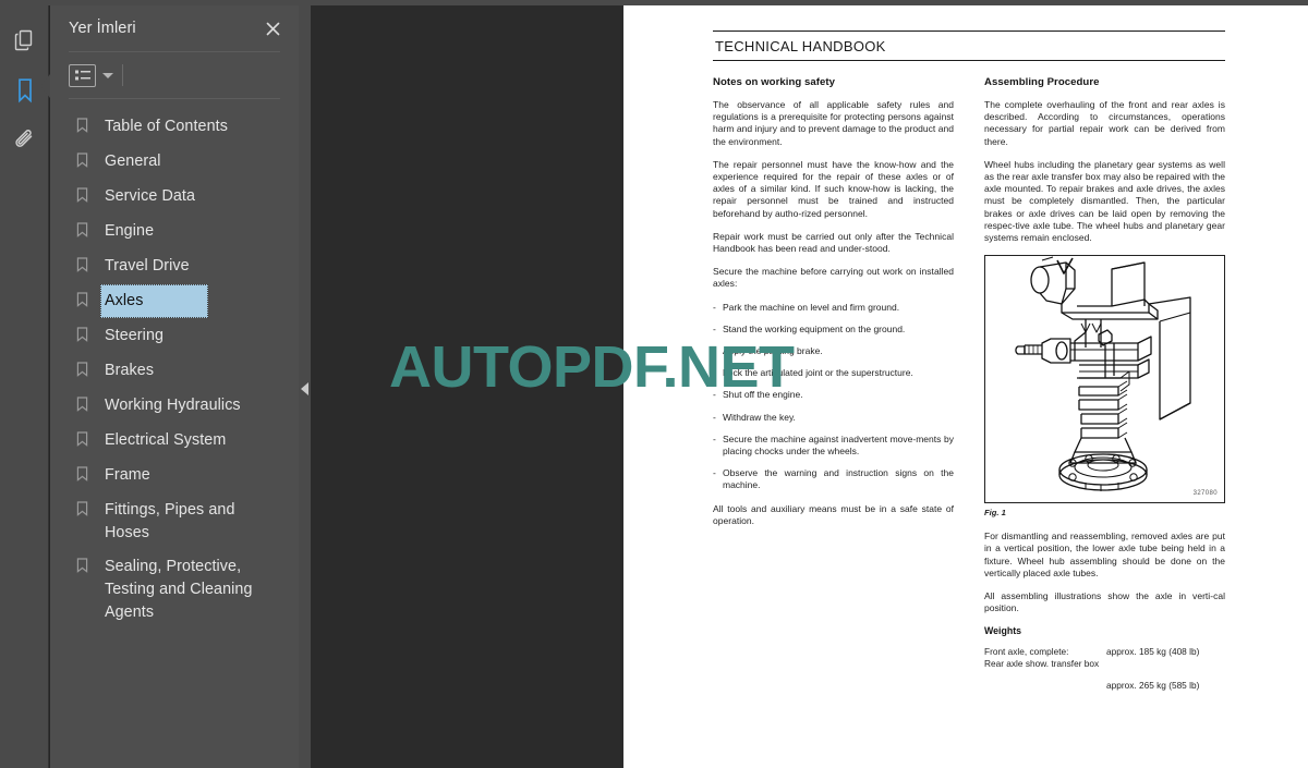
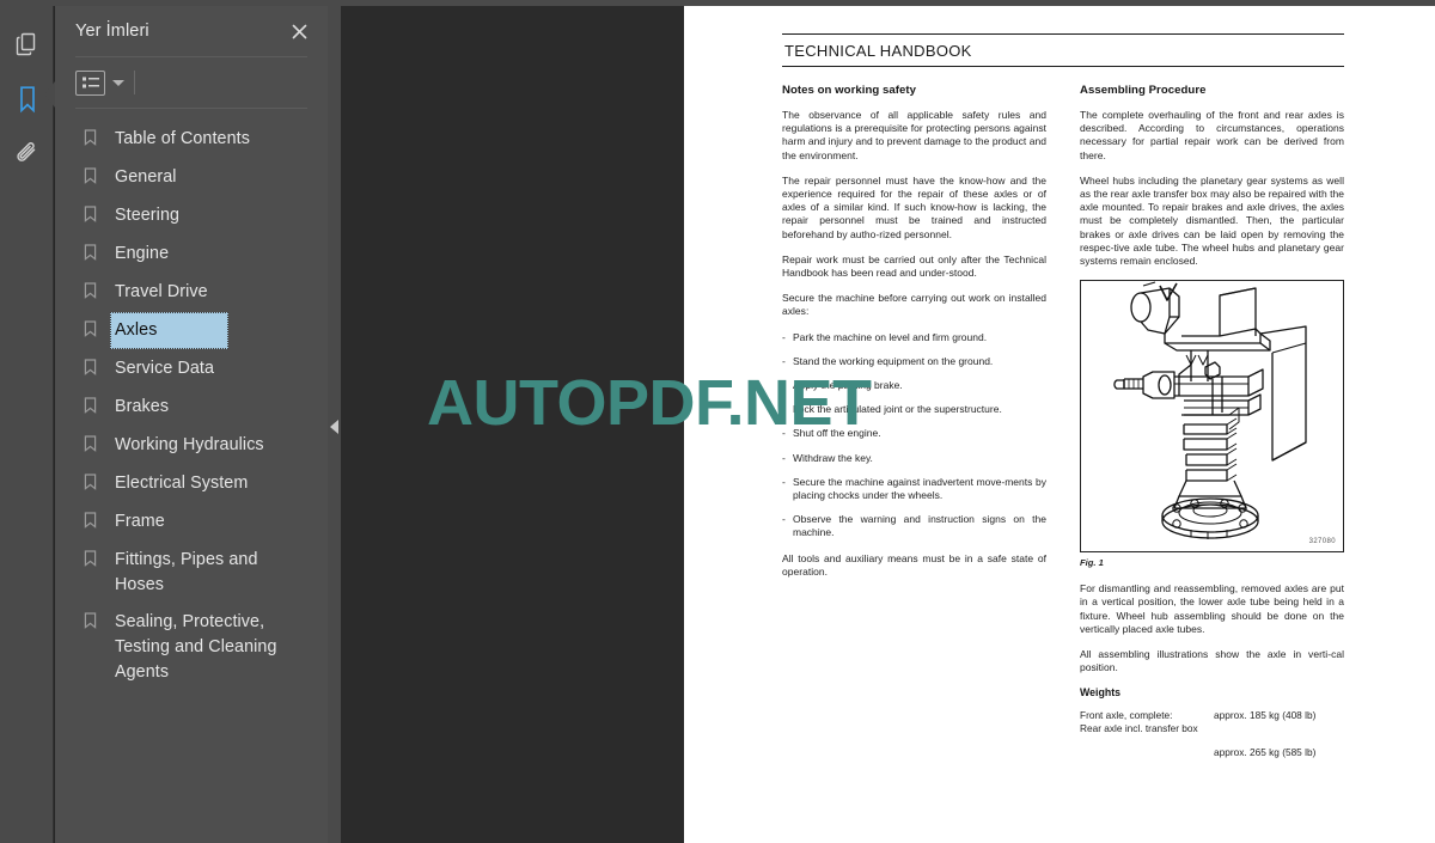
  Yer İmleri
  Table of Contents
  General
- Service Data
+ Steering
  Engine
  Travel Drive
  Axles
- Steering
+ Service Data
  Brakes
  Working Hydraulics
  Electrical System
  Frame
  Fittings, Pipes and Hoses
  Sealing, Protective, Testing and Cleaning Agents
  TECHNICAL HANDBOOK
  Notes on working safety
  The observance of all applicable safety rules and regulations is a prerequisite for protecting persons against harm and injury and to prevent damage to the product and the environment.
  The repair personnel must have the know-how and the experience required for the repair of these axles or of axles of a similar kind. If such know-how is lacking, the repair personnel must be trained and instructed beforehand by autho-rized personnel.
  Repair work must be carried out only after the Technical Handbook has been read and under-stood.
  Secure the machine before carrying out work on installed axles:
  -
  Park the machine on level and firm ground.
  -
  Stand the working equipment on the ground.
  -
  Apply the parking brake.
  Lock the articulated joint or the superstructure.
  -
  Shut off the engine.
  -
  Withdraw the key.
  -
  Secure the machine against inadvertent move-ments by placing chocks under the wheels.
  -
  Observe the warning and instruction signs on the machine.
  All tools and auxiliary means must be in a safe state of operation.
  Assembling Procedure
  The complete overhauling of the front and rear axles is described. According to circumstances, operations necessary for partial repair work can be derived from there.
  Wheel hubs including the planetary gear systems as well as the rear axle transfer box may also be repaired with the axle mounted. To repair brakes and axle drives, the axles must be completely dismantled. Then, the particular brakes or axle drives can be laid open by removing the respec-tive axle tube. The wheel hubs and planetary gear systems remain enclosed.
  Fig. 1
  For dismantling and reassembling, removed axles are put in a vertical position, the lower axle tube being held in a fixture. Wheel hub assembling should be done on the vertically placed axle tubes.
  All assembling illustrations show the axle in verti-cal position.
  Weights
  Front axle, complete:
  approx. 185 kg (408 lb)
- Rear axle show. transfer box
+ Rear axle incl. transfer box
  approx. 265 kg (585 lb)
  AUTOPDF.NET
